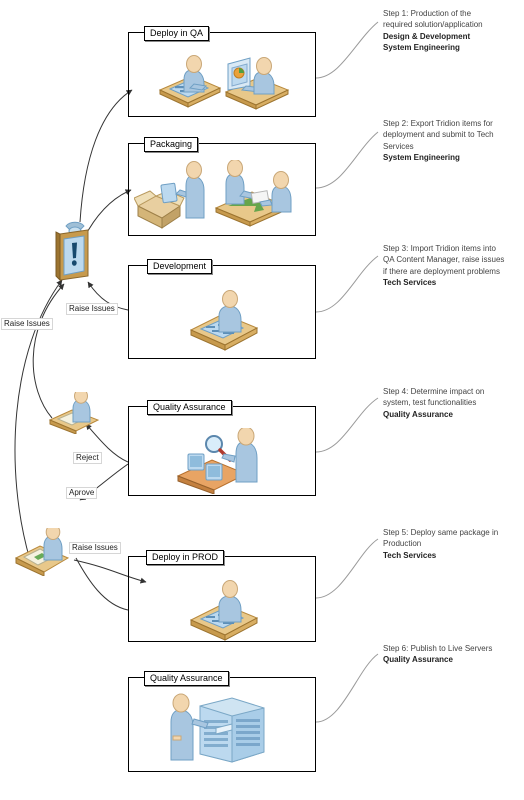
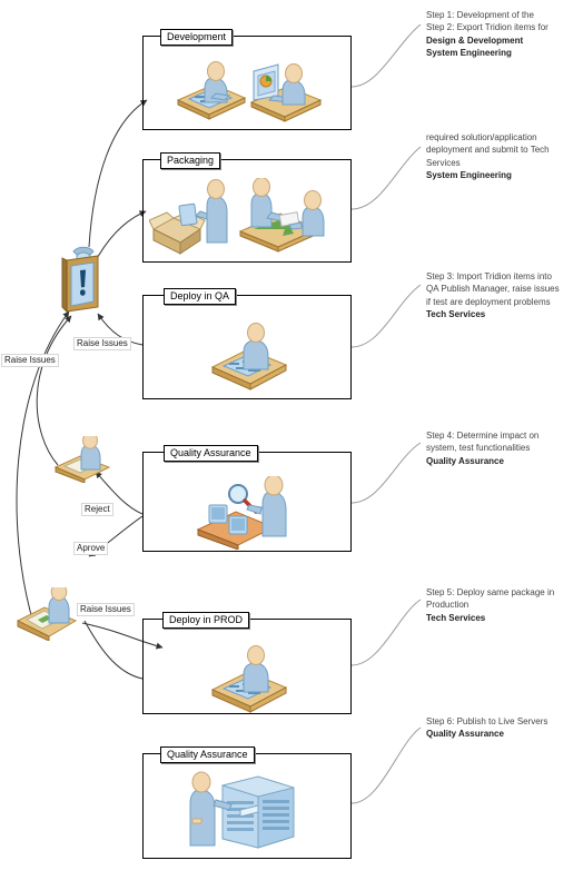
- Deploy in QA
+ Development
  Packaging
- Development
+ Deploy in QA
  Quality Assurance
  Deploy in PROD
  Quality Assurance
  Raise Issues
  Raise Issues
  Reject
  Aprove
  Raise Issues
- Step 1: Production of the
+ Step 1: Development of the
- required solution/application
+ Step 2: Export Tridion items for
  Design & Development
  System Engineering
- Step 2: Export Tridion items for
+ required solution/application
  deployment and submit to Tech
  Services
  System Engineering
  Step 3: Import Tridion items into
- QA Content Manager, raise issues
+ QA Publish Manager, raise issues
- if there are deployment problems
+ if test are deployment problems
  Tech Services
  Step 4: Determine impact on
  system, test functionalities
  Quality Assurance
  Step 5: Deploy same package in
  Production
  Tech Services
  Step 6: Publish to Live Servers
  Quality Assurance
